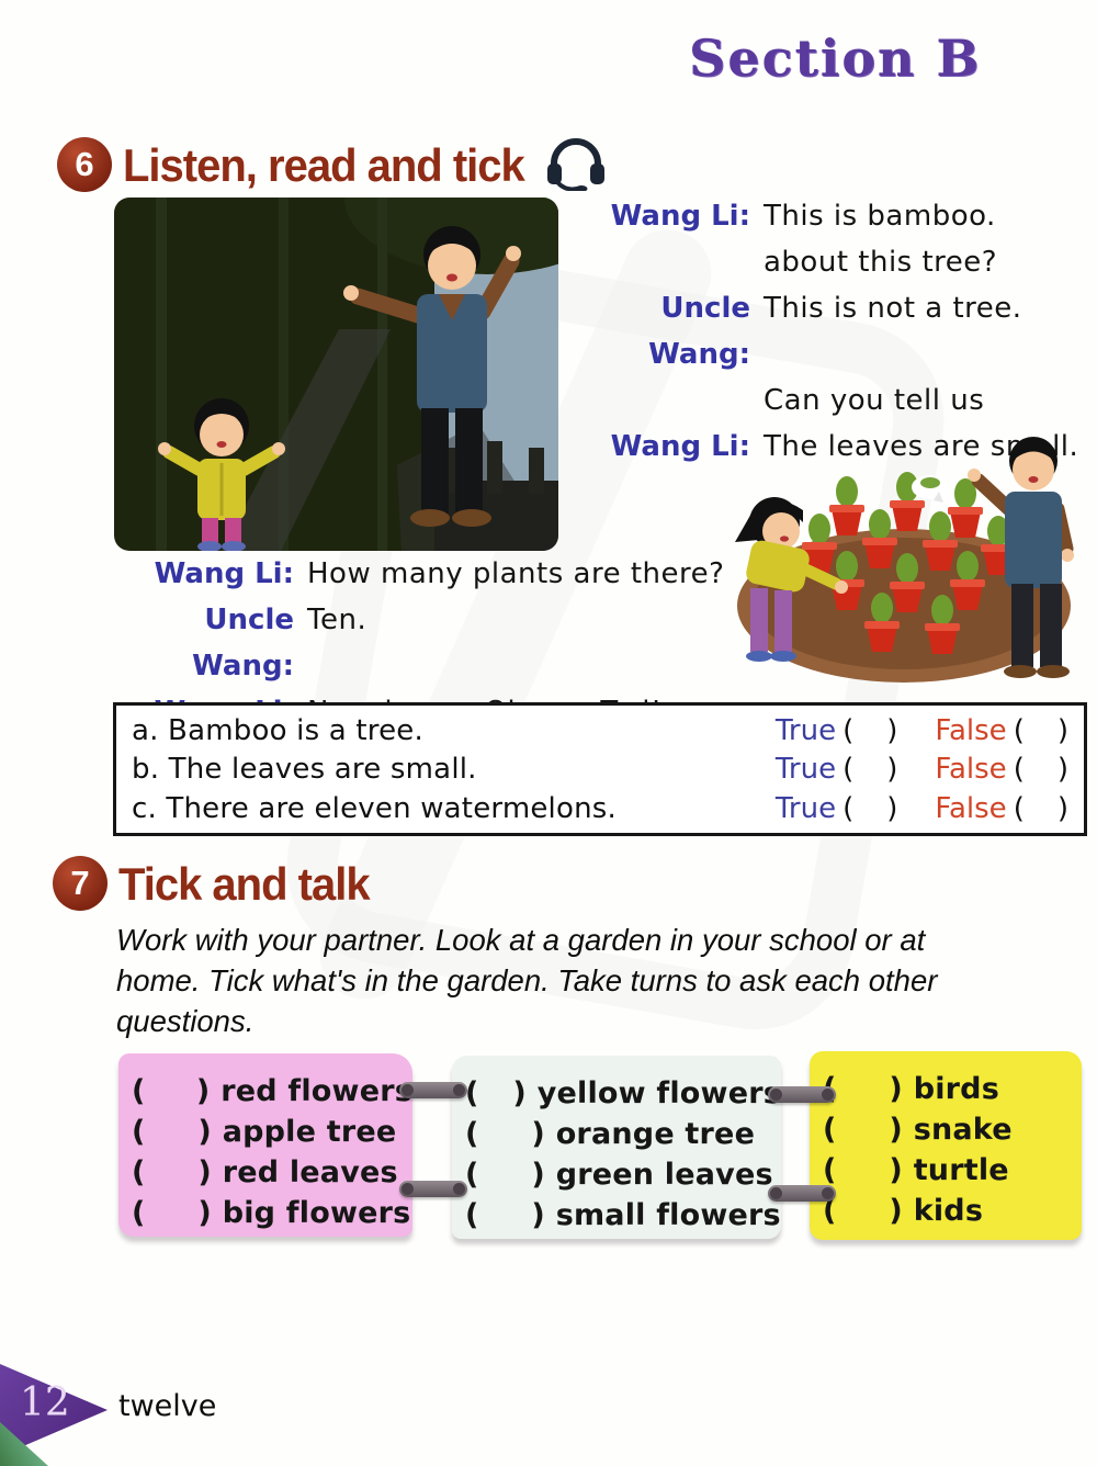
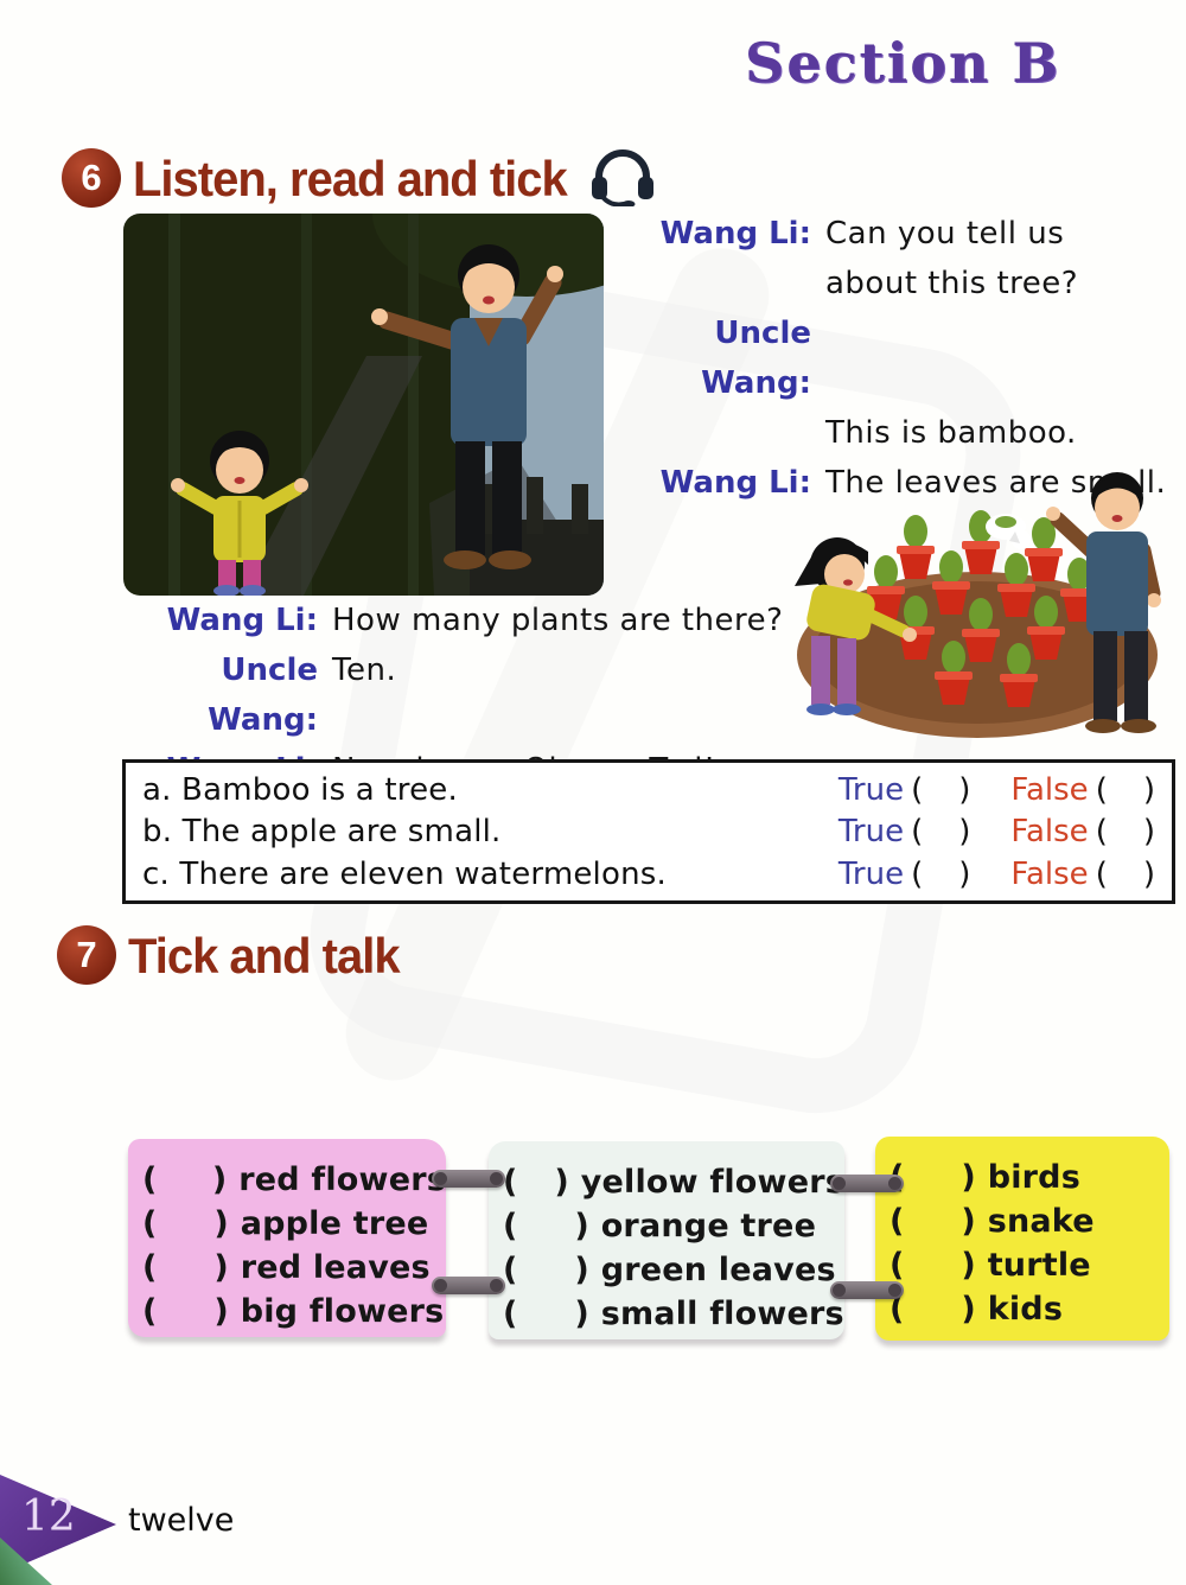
  Section B
  6
  Listen, read and tick
  Wang Li:
- This is bamboo.
+ Can you tell us
  about this tree?
  Uncle Wang:
- This is not a tree.
- Can you tell us
+ This is bamboo.
  Wang Li:
  The leaves are sll.
  Wang Li:
  How many plants are there?
  Uncle Wang:
  Ten.
  a. Bamboo is a tree.
  True
  (
  )
  False
  (
  )
- b. The leaves are small.
+ b. The apple are small.
  True
  (
  )
  False
  (
  )
  c. There are eleven watermelons.
  True
  (
  )
  False
  (
  )
  7
  Tick and talk
- Work with your partner. Look at a garden in your school or at
- home. Tick what's in the garden. Take turns to ask each other
- questions.
  (
  )
  red flower
  (
  )
  apple tree
  (
  )
  red leaves
  (
  )
  big flowers
  (
  )
  yellow flower
  (
  )
  orange tree
  (
  )
  green leaves
  (
  )
  small flowers
  )
  birds
  (
  )
  snake
  (
  )
  turtle
  (
  )
  kids
  12
  twelve
